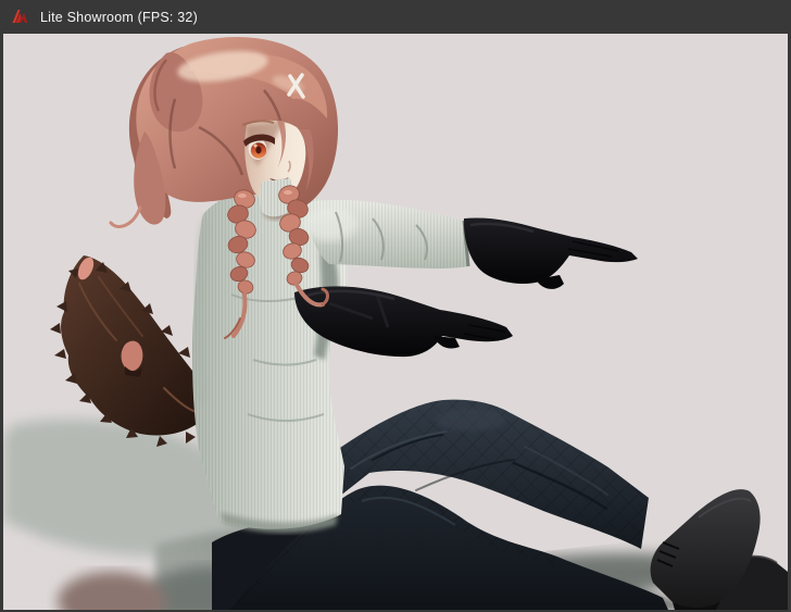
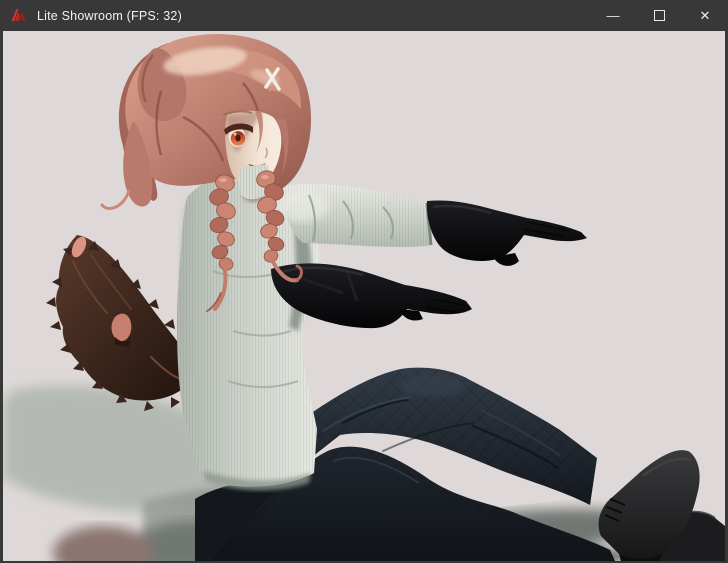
  Lite Showroom (FPS: 32)
+ —
+ ✕
